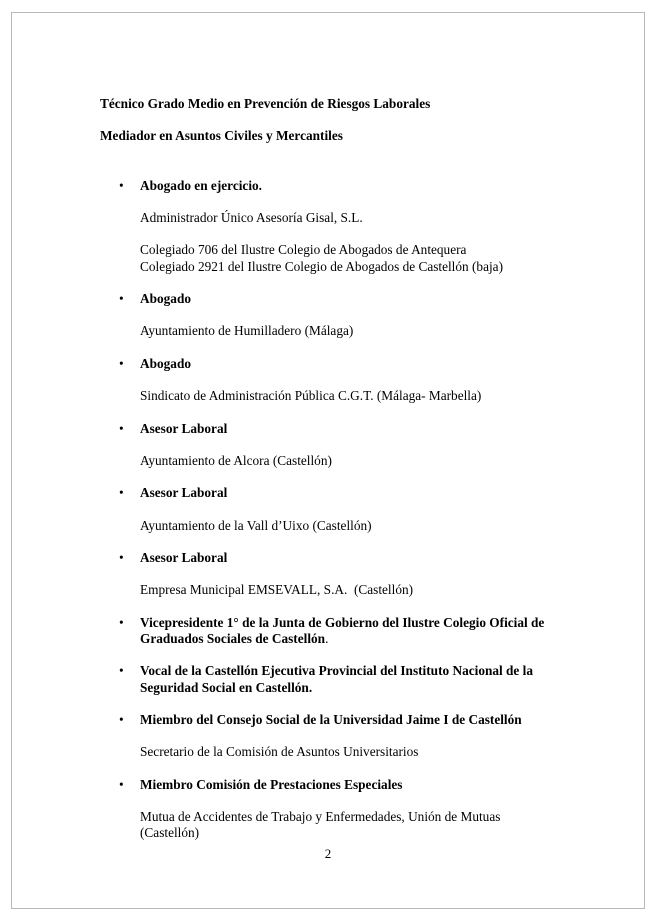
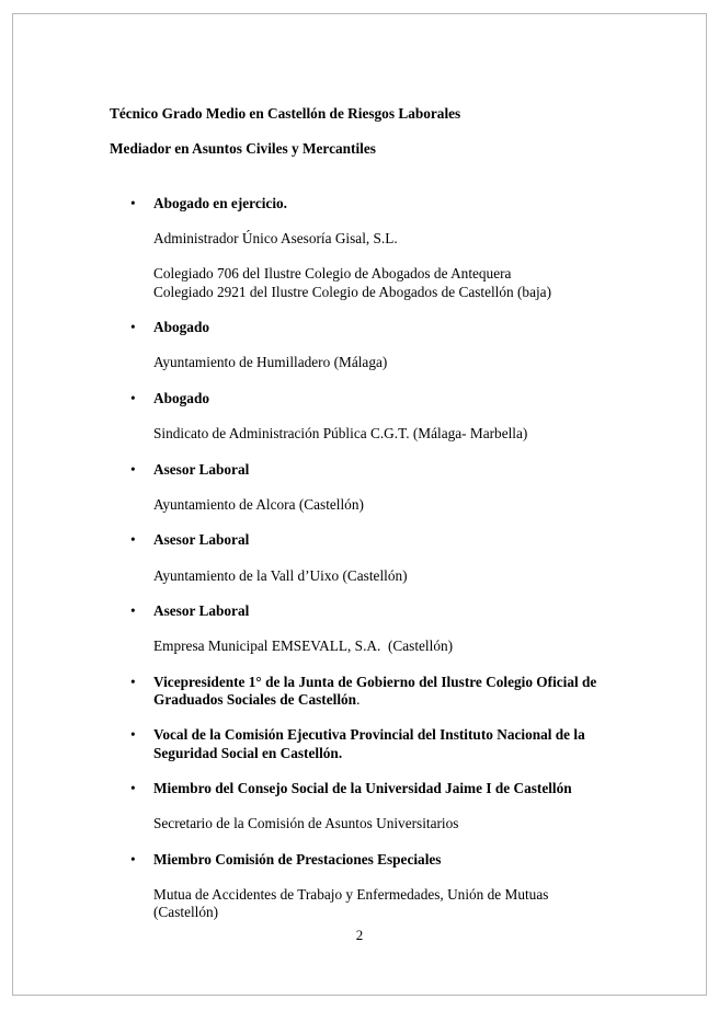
- Técnico Grado Medio en Prevención de Riesgos Laborales
+ Técnico Grado Medio en Castellón de Riesgos Laborales
  Mediador en Asuntos Civiles y Mercantiles
  •
  Abogado en ejercicio.
  Administrador Único Asesoría Gisal, S.L.
  Colegiado 706 del Ilustre Colegio de Abogados de Antequera
  Colegiado 2921 del Ilustre Colegio de Abogados de Castellón (baja)
  •
  Abogado
  Ayuntamiento de Humilladero (Málaga)
  •
  Abogado
  Sindicato de Administración Pública C.G.T. (Málaga- Marbella)
  •
  Asesor Laboral
  Ayuntamiento de Alcora (Castellón)
  •
  Asesor Laboral
  Ayuntamiento de la Vall d’Uixo (Castellón)
  •
  Asesor Laboral
  Empresa Municipal EMSEVALL, S.A. (Castellón)
  •
  Vicepresidente 1° de la Junta de Gobierno del Ilustre Colegio Oficial de Graduados Sociales de Castellón.
  •
- Vocal de la Castellón Ejecutiva Provincial del Instituto Nacional de la Seguridad Social en Castellón.
+ Vocal de la Comisión Ejecutiva Provincial del Instituto Nacional de la Seguridad Social en Castellón.
  •
  Miembro del Consejo Social de la Universidad Jaime I de Castellón
  Secretario de la Comisión de Asuntos Universitarios
  •
  Miembro Comisión de Prestaciones Especiales
  Mutua de Accidentes de Trabajo y Enfermedades, Unión de Mutuas (Castellón)
  2
